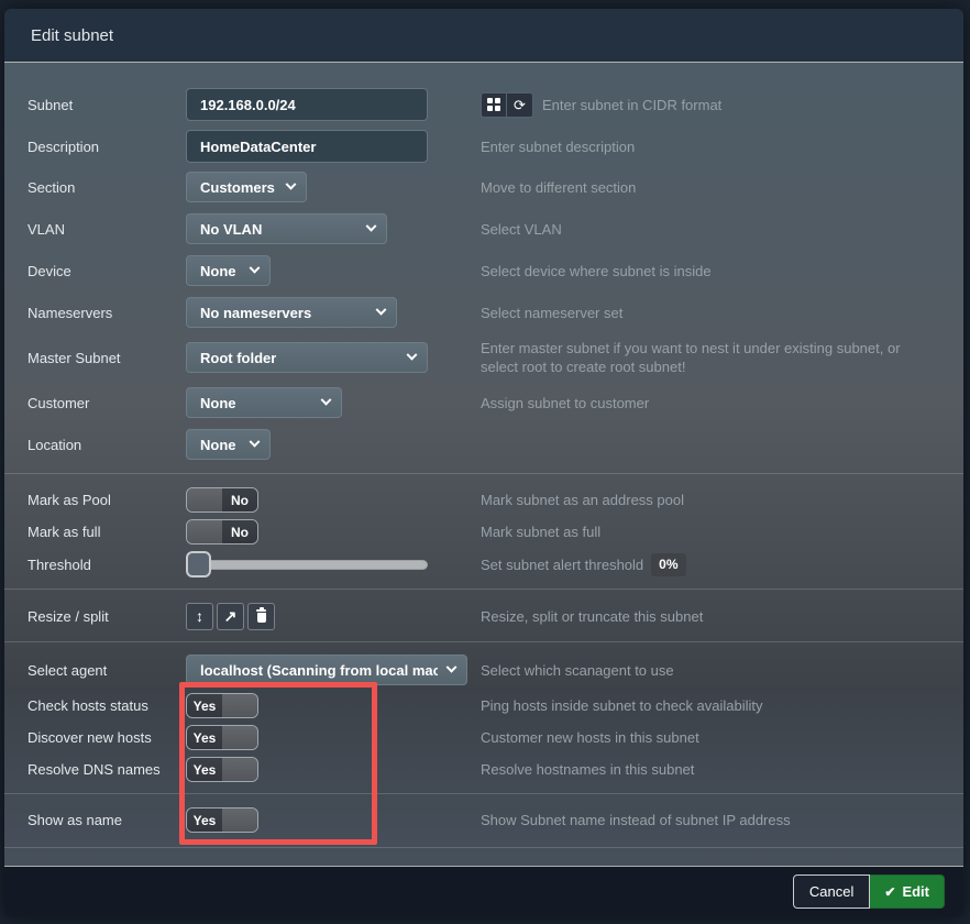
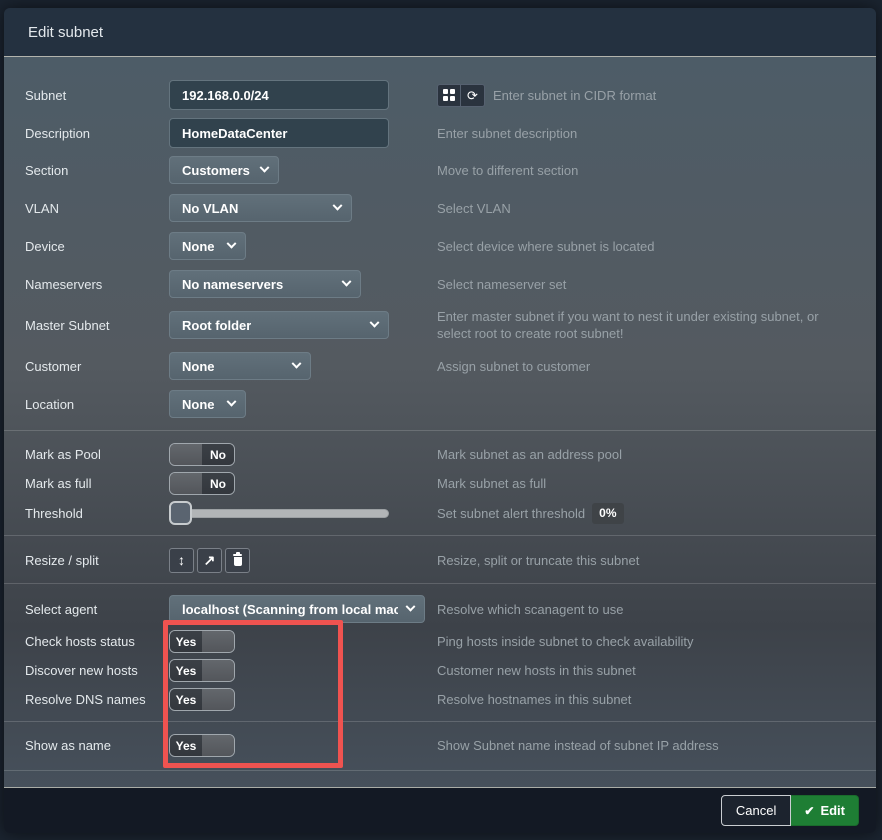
  Edit subnet
  Subnet
  192.168.0.0/24
  ⟳
  Enter subnet in CIDR format
  Description
  HomeDataCenter
  Enter subnet description
  Section
  Customers
  Move to different section
  VLAN
  No VLAN
  Select VLAN
  Device
  None
- Select device where subnet is inside
+ Select device where subnet is located
  Nameservers
  No nameservers
  Select nameserver set
  Master Subnet
  Root folder
  Enter master subnet if you want to nest it under existing subnet, or select root to create root subnet!
  Customer
  None
  Assign subnet to customer
  Location
  None
  Mark as Pool
  No
  Mark subnet as an address pool
  Mark as full
  No
  Mark subnet as full
  Threshold
  Set subnet alert threshold
  0%
  Resize / split
  ↕
  ↗
  Resize, split or truncate this subnet
  Select agent
  localhost (Scanning from local mac
- Select which scanagent to use
+ Resolve which scanagent to use
  Check hosts status
  Yes
  Ping hosts inside subnet to check availability
  Discover new hosts
  Yes
  Customer new hosts in this subnet
  Resolve DNS names
  Yes
  Resolve hostnames in this subnet
  Show as name
  Yes
  Show Subnet name instead of subnet IP address
  Cancel
  ✔
  Edit
